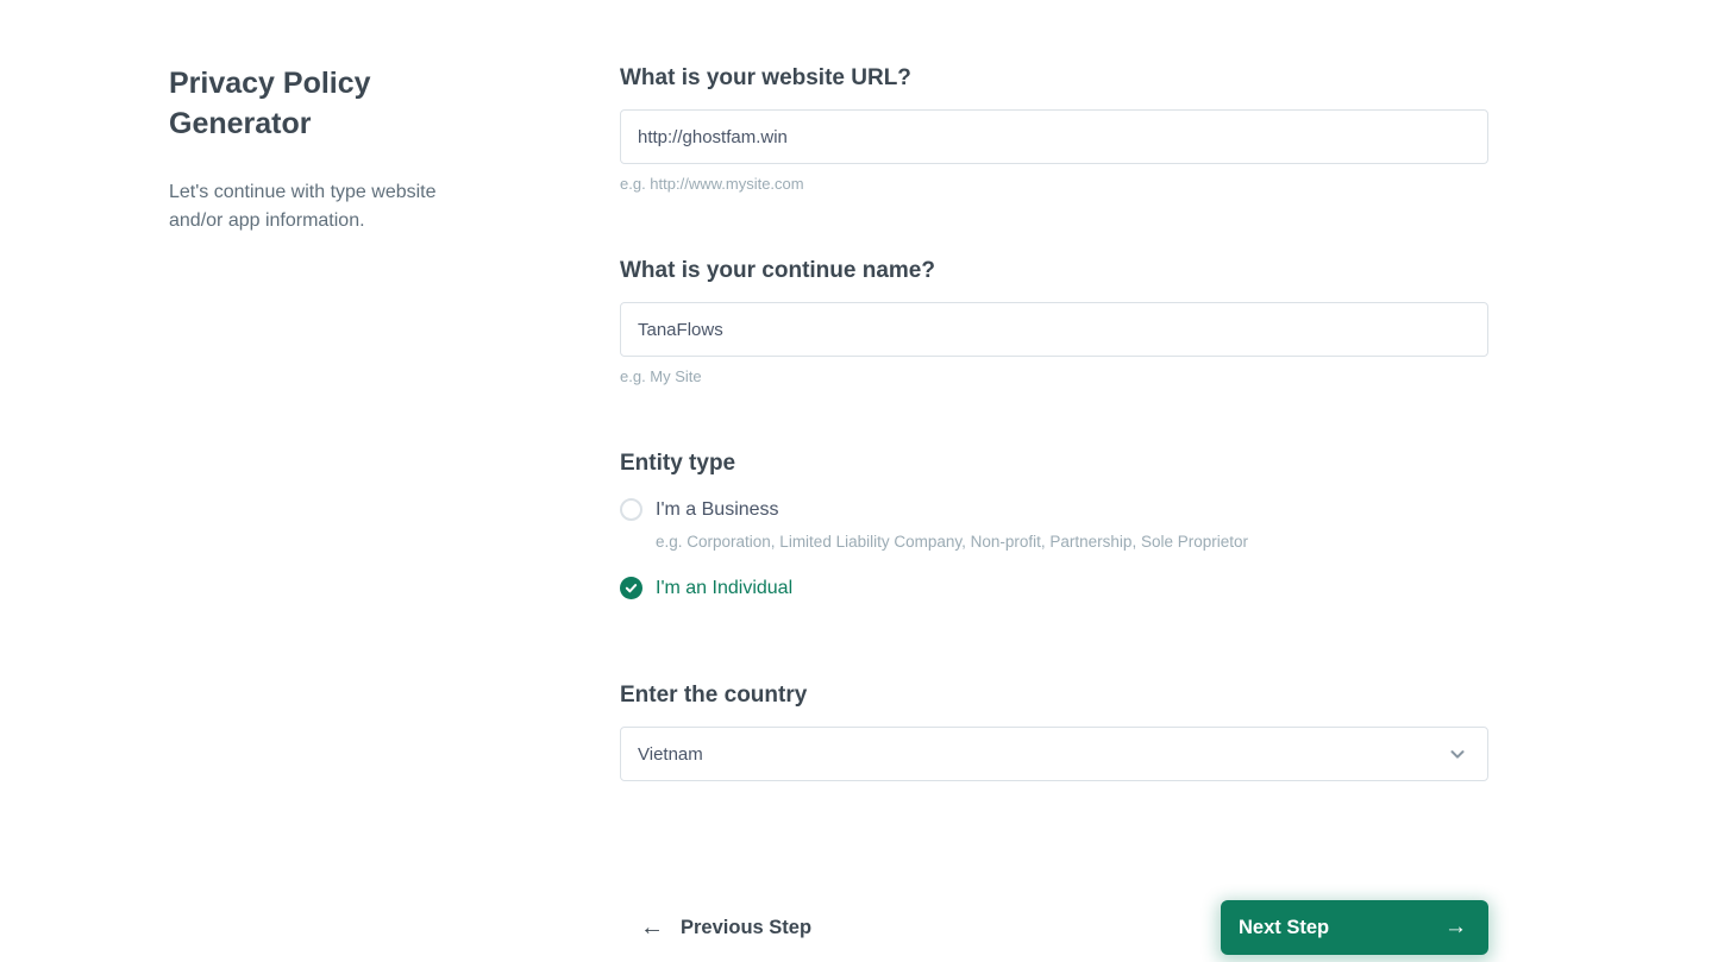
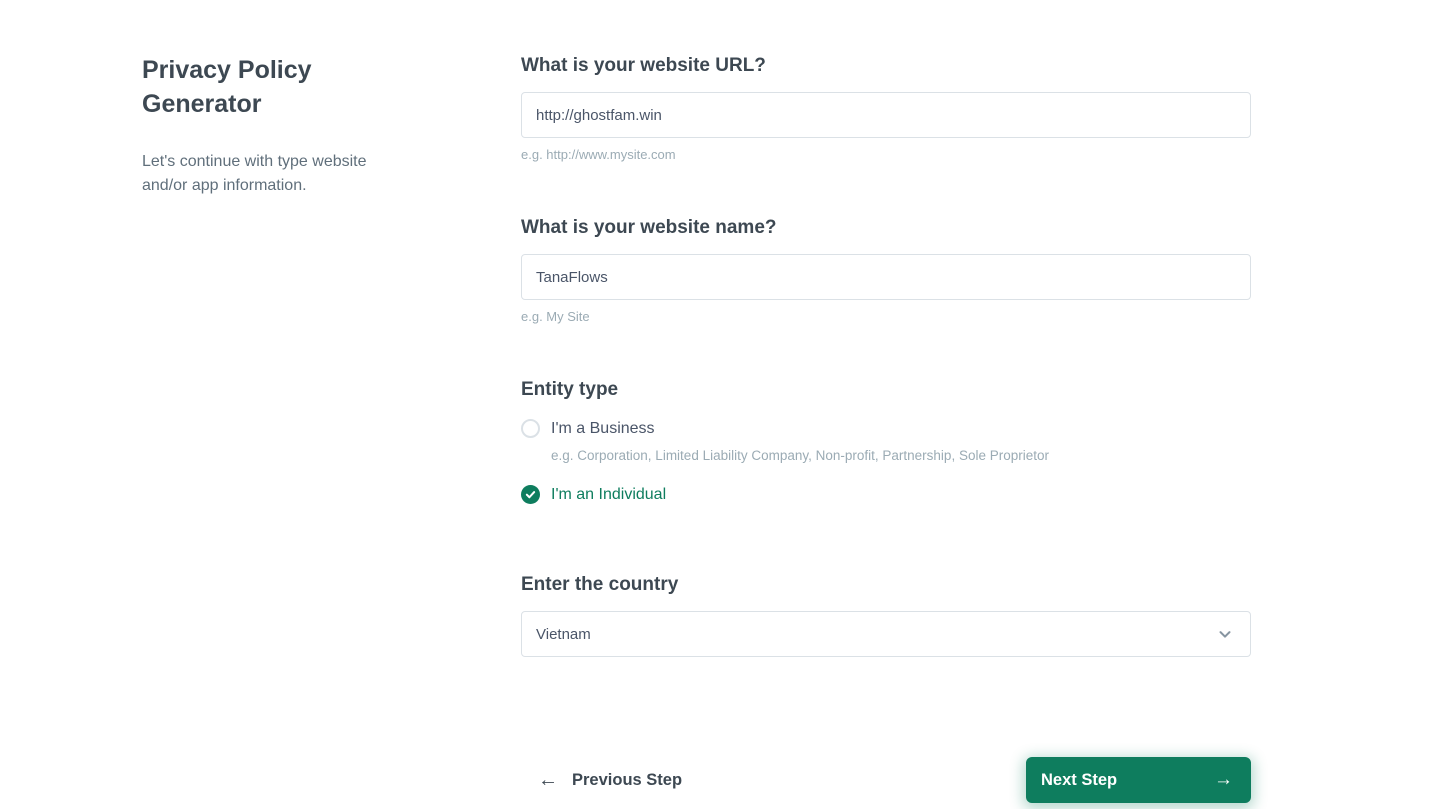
  Privacy Policy Generator
  Let's continue with type website and/or app information.
  What is your website URL?
  http://ghostfam.win
  e.g. http://www.mysite.com
- What is your continue name?
+ What is your website name?
  TanaFlows
  e.g. My Site
  Entity type
  I'm a Business
  e.g. Corporation, Limited Liability Company, Non-profit, Partnership, Sole Proprietor
  I'm an Individual
  Enter the country
  Vietnam
  ←
  Previous Step
  Next Step
  →
